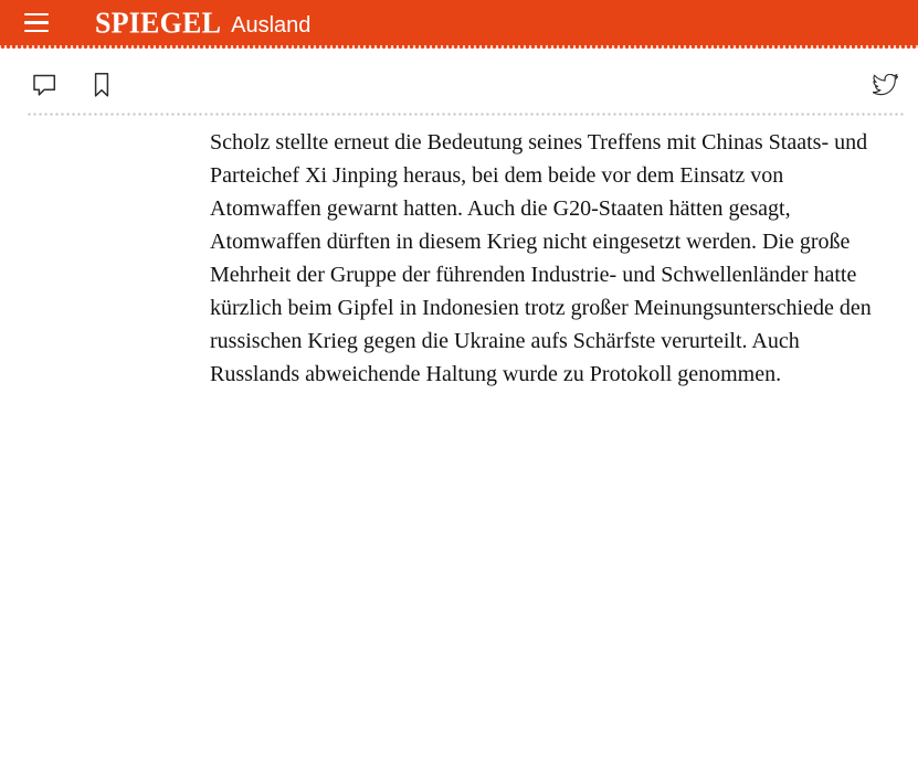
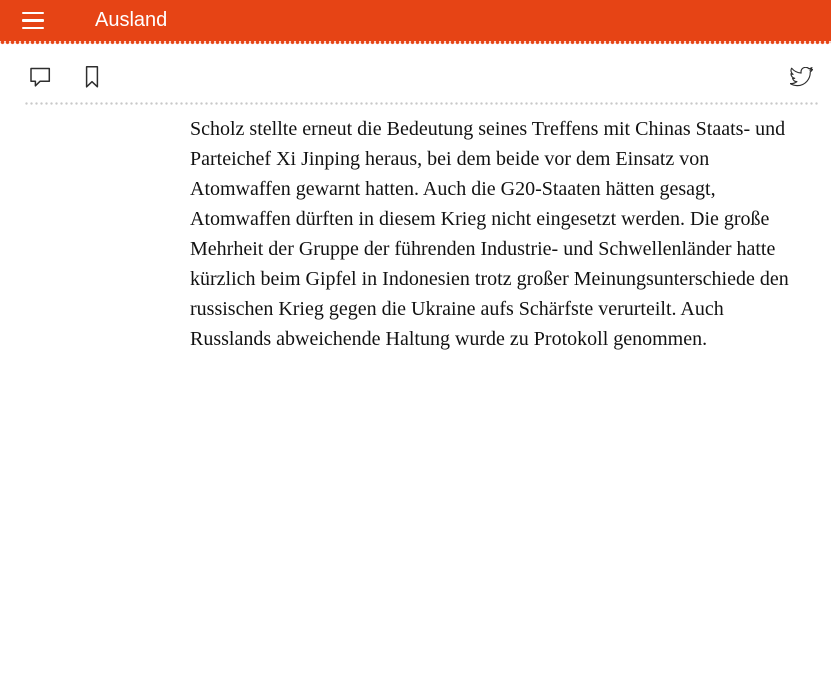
- SPIEGEL
  Ausland
  Scholz stellte erneut die Bedeutung seines Treffens mit Chinas Staats- und Parteichef Xi Jinping heraus, bei dem beide vor dem Einsatz von Atomwaffen gewarnt hatten. Auch die G20-Staaten hätten gesagt, Atomwaffen dürften in diesem Krieg nicht eingesetzt werden. Die große Mehrheit der Gruppe der führenden Industrie- und Schwellenländer hatte kürzlich beim Gipfel in Indonesien trotz großer Meinungsunterschiede den russischen Krieg gegen die Ukraine aufs Schärfste verurteilt. Auch Russlands abweichende Haltung wurde zu Protokoll genommen.
